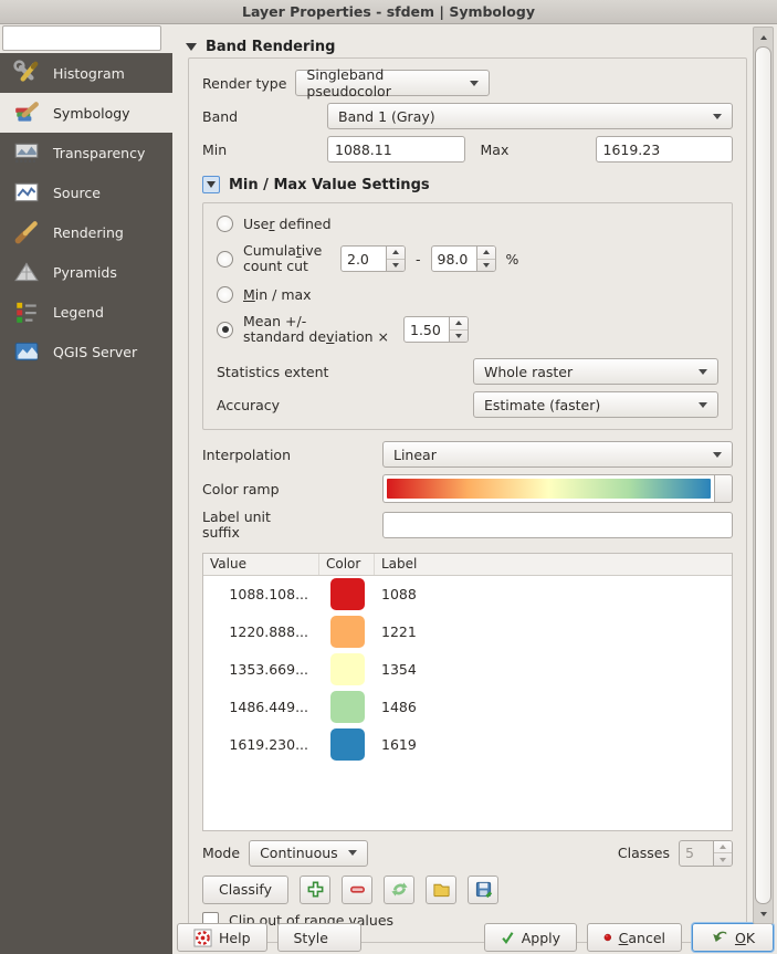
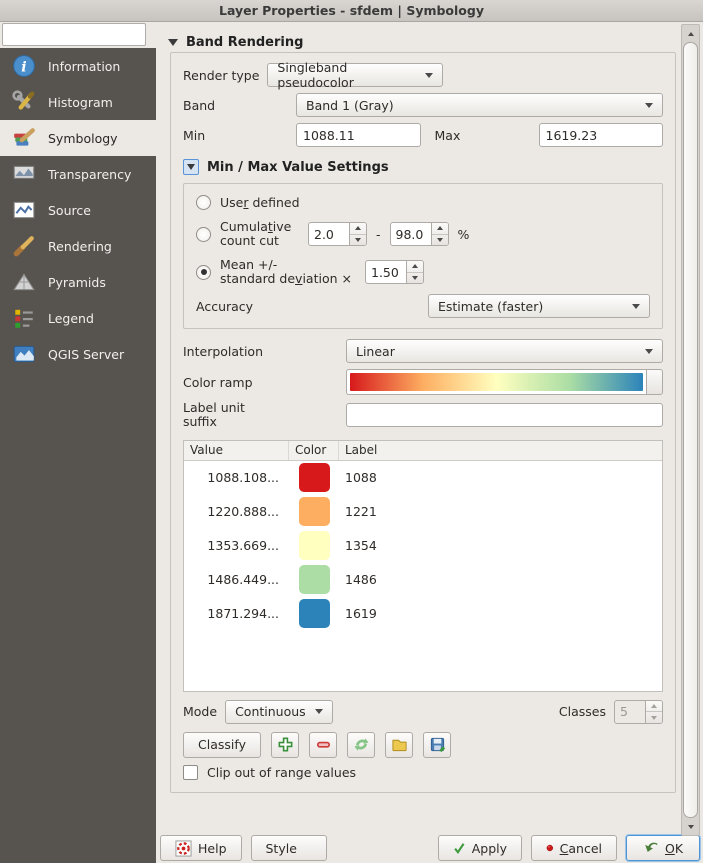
  Layer Properties - sfdem | Symbology
+ i
+ Information
  Histogram
  Symbology
  Transparency
  Source
  Rendering
  Pyramids
  Legend
  QGIS Server
  Band Rendering
  Render type
  Singleband pseudocolor
  Band
  Band 1 (Gray)
  Min
  1088.11
  Max
  1619.23
  Min / Max Value Settings
  User defined
  Cumulative
  count cut
  2.0
  -
  98.0
  %
- Min / max
  Mean +/-
  standard deviation ×
  1.50
- Statistics extent
- Whole raster
  Accuracy
  Estimate (faster)
  Interpolation
  Linear
  Color ramp
  Label unit
  suffix
  Value
  Color
  Label
  1088.108...
  1088
  1220.888...
  1221
  1353.669...
  1354
  1486.449...
  1486
- 1619.230...
+ 1871.294...
  1619
  Mode
  Continuous
  Classes
  5
  Classify
  Clip out of range values
  Help
  Style
  Apply
  Cancel
  OK
